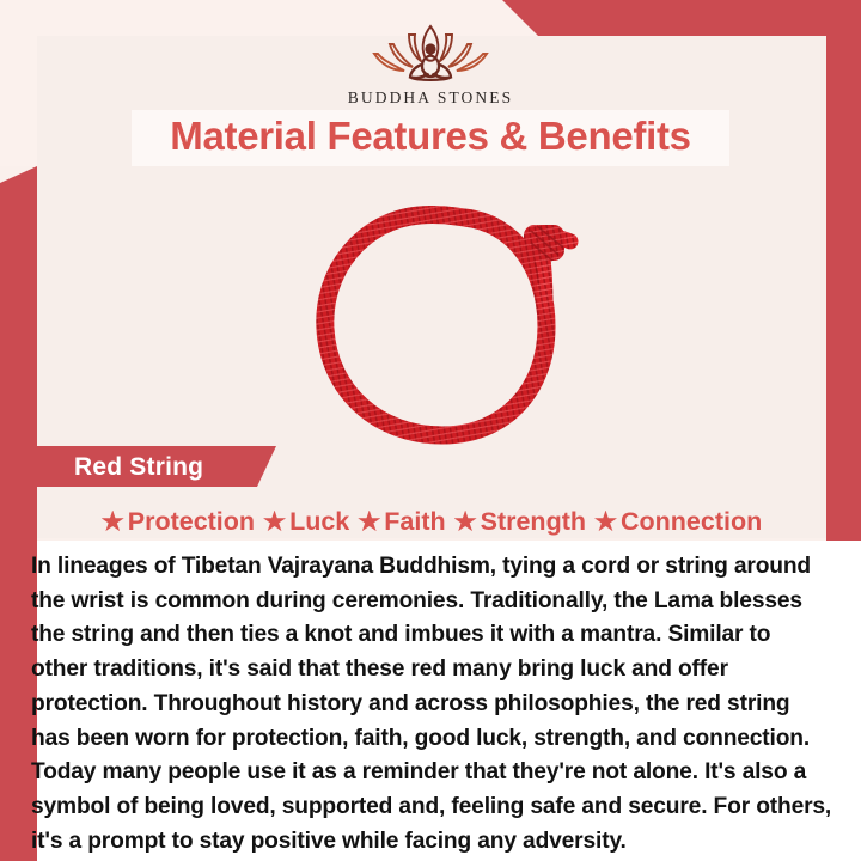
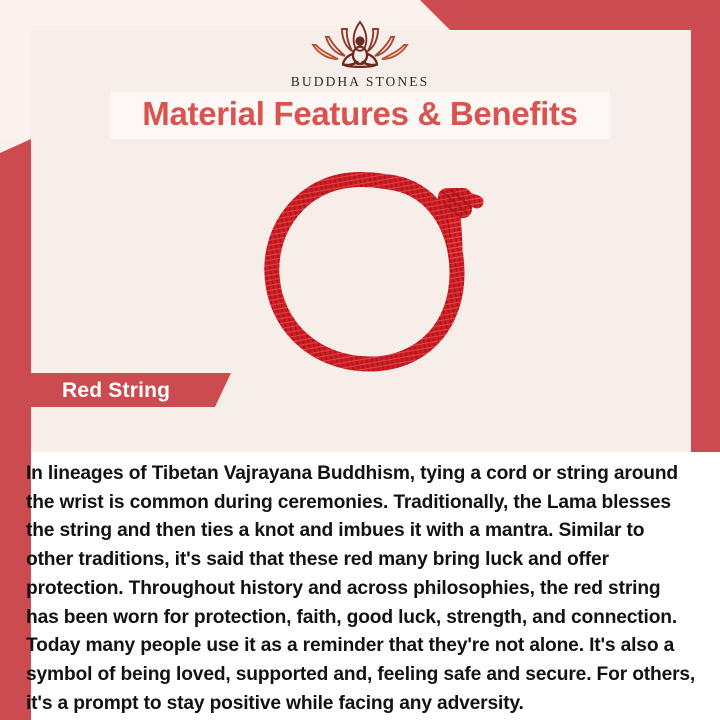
  BUDDHA STONES
  Material Features & Benefits
  Red String
- Protection
- Luck
- Faith
- Strength
- Connection
  In lineages of Tibetan Vajrayana Buddhism, tying a cord or string around the wrist is common during ceremonies. Traditionally, the Lama blesses the string and then ties a knot and imbues it with a mantra. Similar to other traditions, it's said that these red many bring luck and offer protection. Throughout history and across philosophies, the red string has been worn for protection, faith, good luck, strength, and connection. Today many people use it as a reminder that they're not alone. It's also a symbol of being loved, supported and, feeling safe and secure. For others, it's a prompt to stay positive while facing any adversity.
